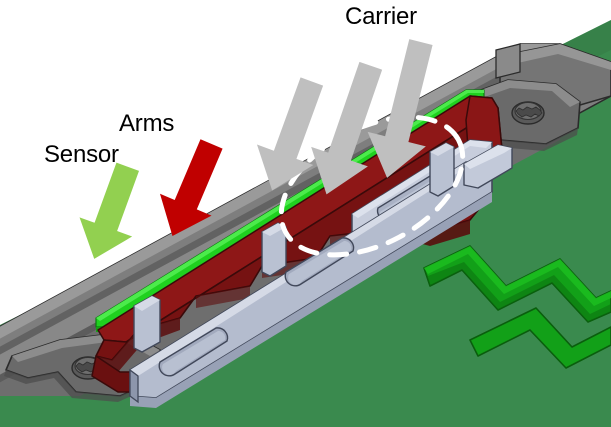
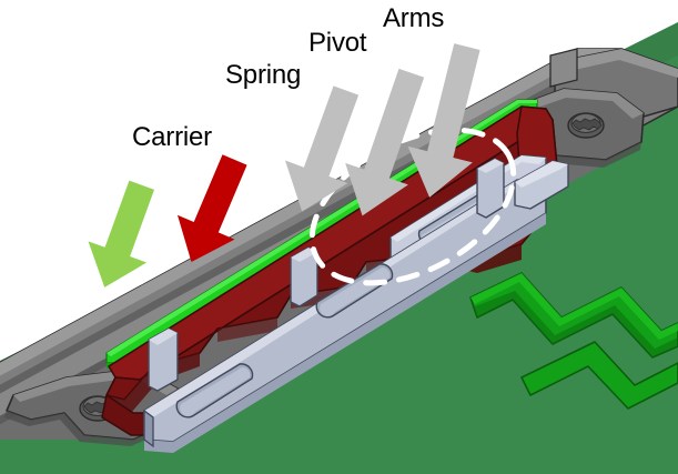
- Sensor
- Arms
+ Carrier
+ Spring
+ Pivot
- Carrier
+ Arms
